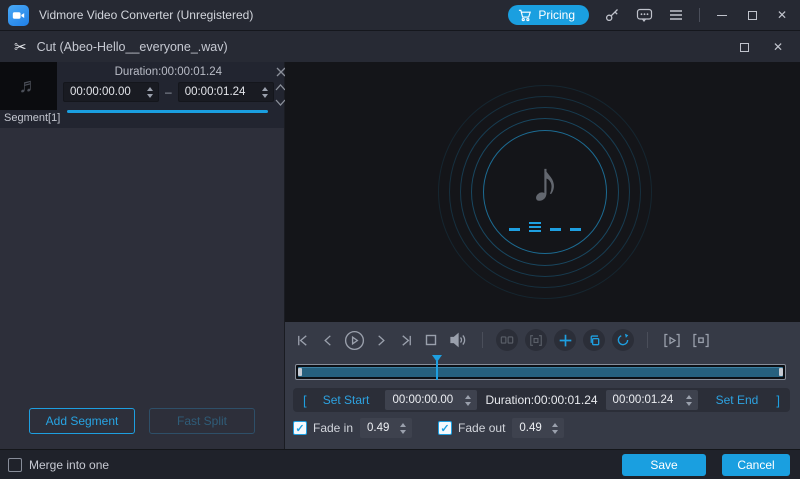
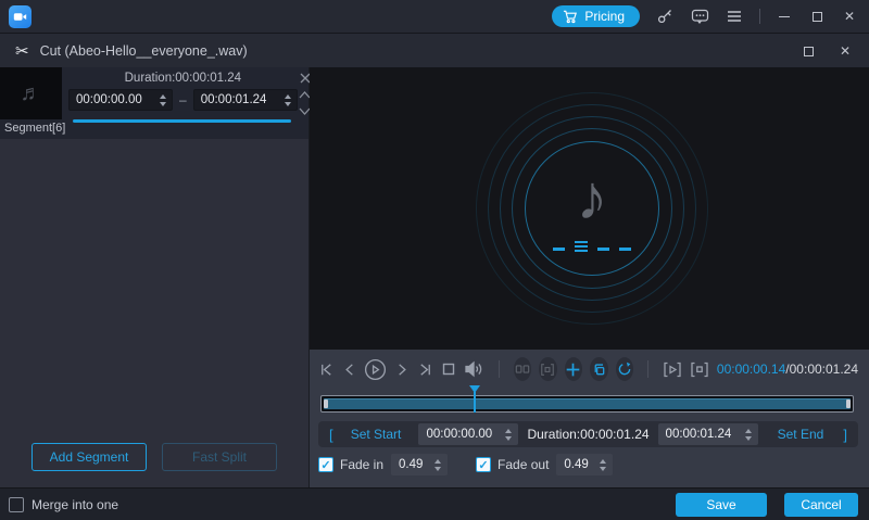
- Vidmore Video Converter (Unregistered)
  Pricing
  ✕
  ✂
  Cut (Abeo-Hello__everyone_.wav)
  ✕
  ♬
- Segment[1]
+ Segment[6]
  Duration:00:00:01.24
  00:00:00.00
  –
  00:00:01.24
  Add Segment
  Fast Split
  ♪
+ 00:00:00.14/00:00:01.24
  [
  Set Start
  00:00:00.00
  Duration:00:00:01.24
  00:00:01.24
  Set End
  ]
  ✓
  Fade in
  0.49
  ✓
  Fade out
  0.49
  Merge into one
  Save
  Cancel
